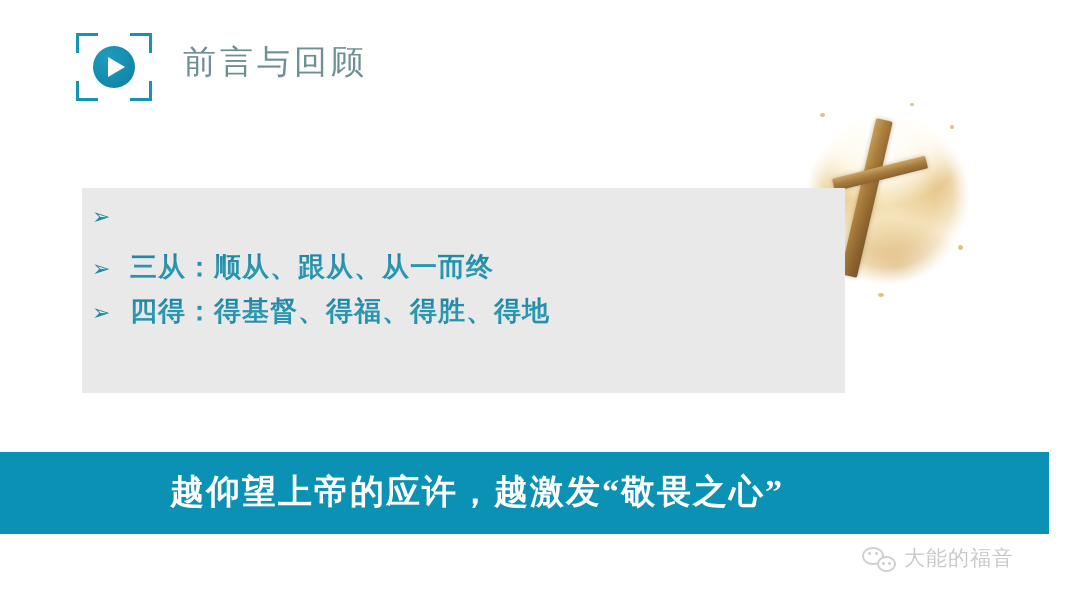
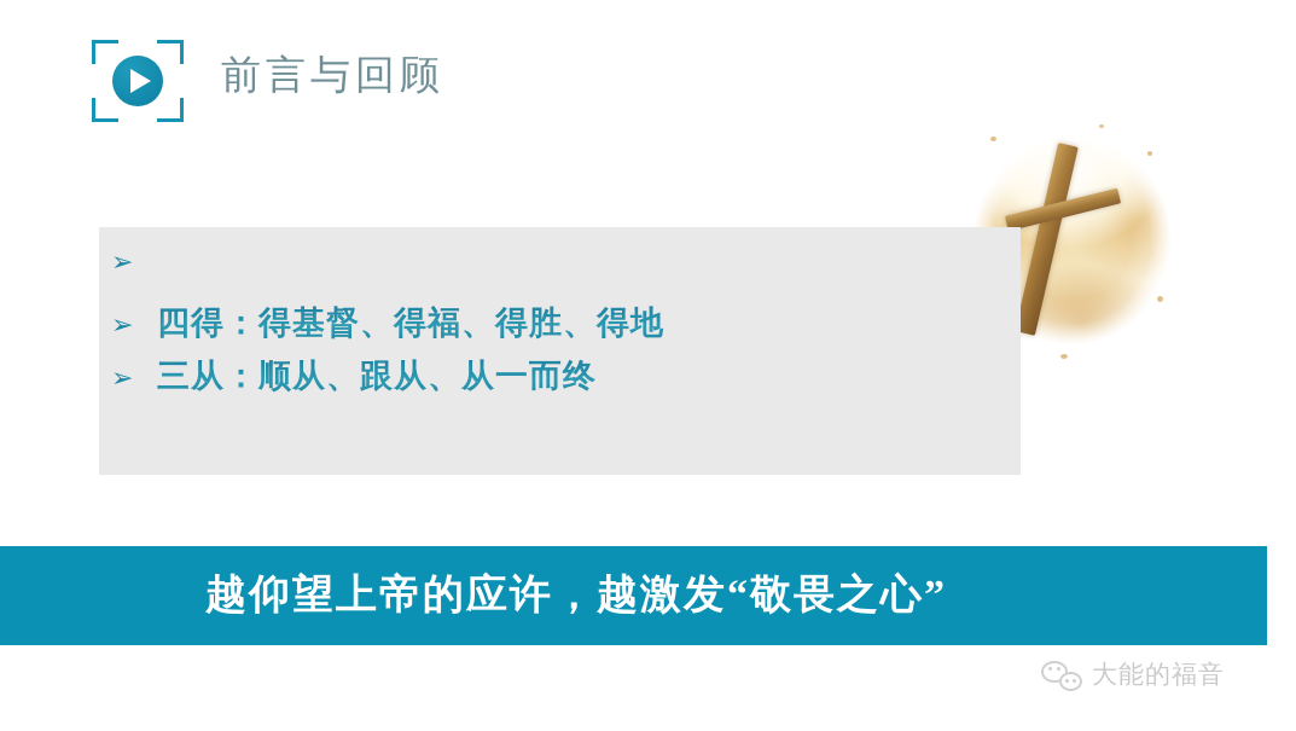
  前言与回顾
  ➢
  ➢
- 三从：顺从、跟从、从一而终
+ 四得：得基督、得福、得胜、得地
  ➢
- 四得：得基督、得福、得胜、得地
+ 三从：顺从、跟从、从一而终
  越仰望上帝的应许，越激发“敬畏之心”
  大能的福音
